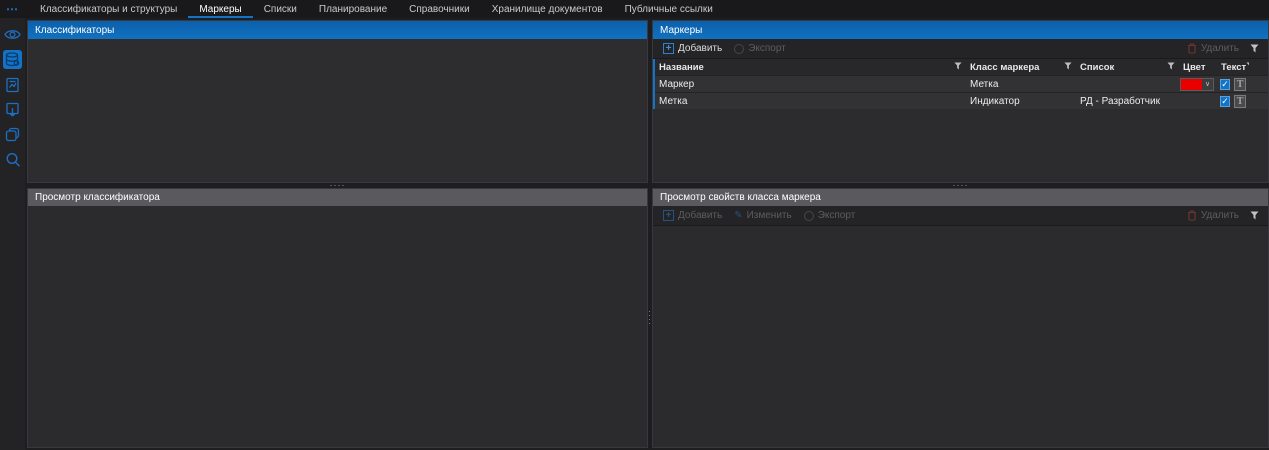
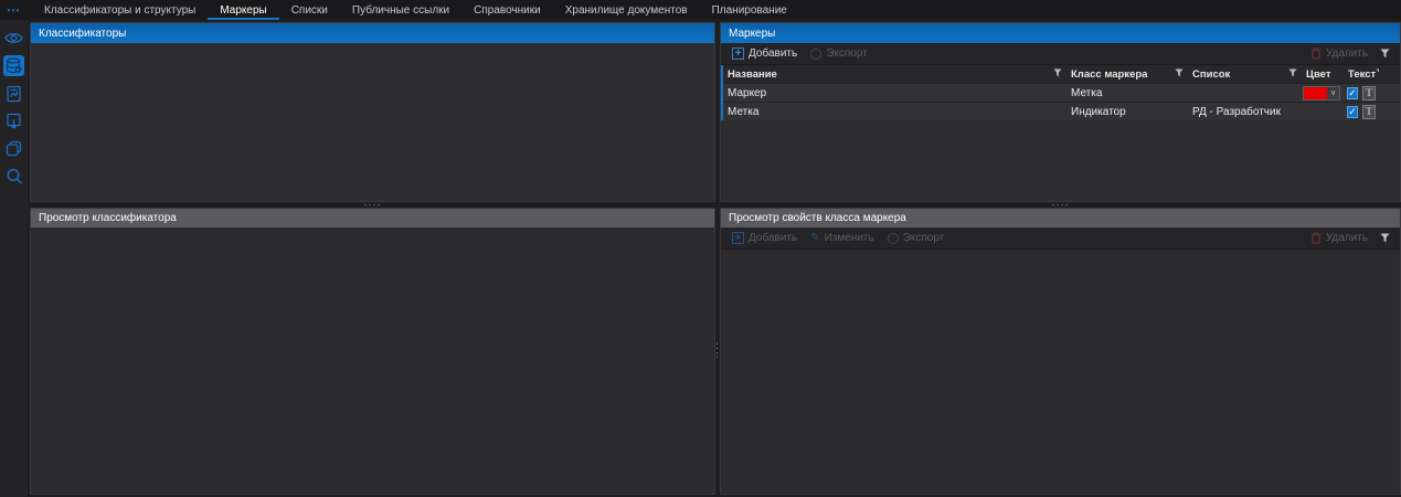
  ⋯
  Классификаторы и структуры
  Маркеры
  Списки
- Планирование
+ Публичные ссылки
  Справочники
  Хранилище документов
- Публичные ссылки
+ Планирование
  Классификаторы
  Маркеры
  +
  Добавить
  Экспорт
  Удалить
  Название
  Класс маркера
  Список
  Цвет
  Текст
  Маркер
  Метка
  ✓
  T
  Метка
  Индикатор
  РД - Разработчик
  ✓
  T
  ····
  ····
  Просмотр классификатора
  Просмотр свойств класса маркера
  +
  Добавить
  ✎
  Изменить
  Экспорт
  Удалить
